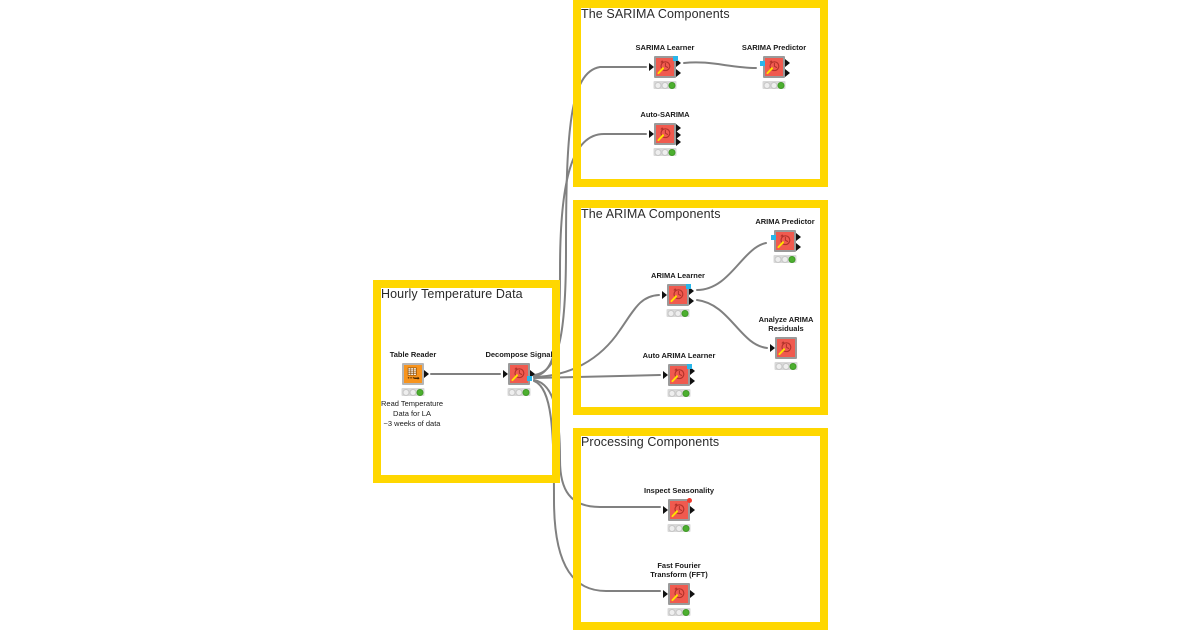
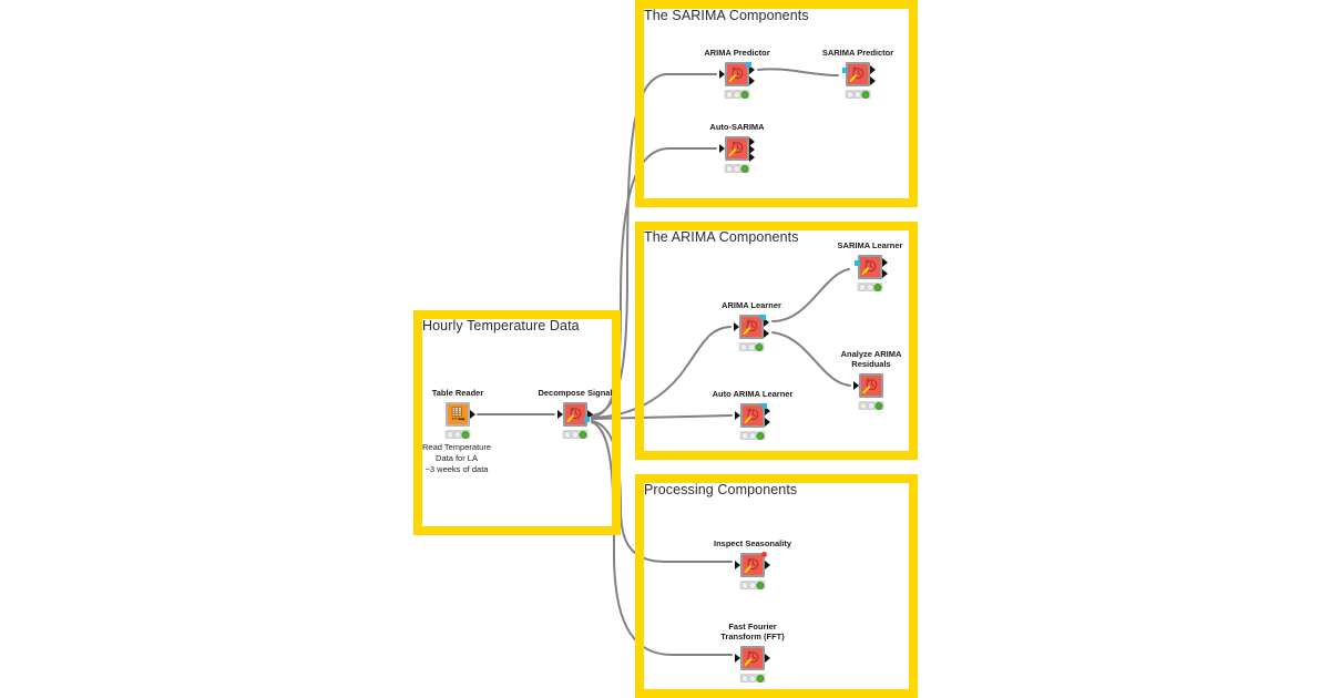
  The SARIMA Components
  The ARIMA Components
  Processing Components
  Hourly Temperature Data
  Table Reader
  Read Temperature
  Data for LA
  ~3 weeks of data
  Decompose Signal
- SARIMA Learner
+ ARIMA Predictor
  SARIMA Predictor
  Auto-SARIMA
- ARIMA Predictor
+ SARIMA Learner
  ARIMA Learner
  Analyze ARIMA
  Residuals
  Auto ARIMA Learner
  Inspect Seasonality
  Fast Fourier
  Transform (FFT)
